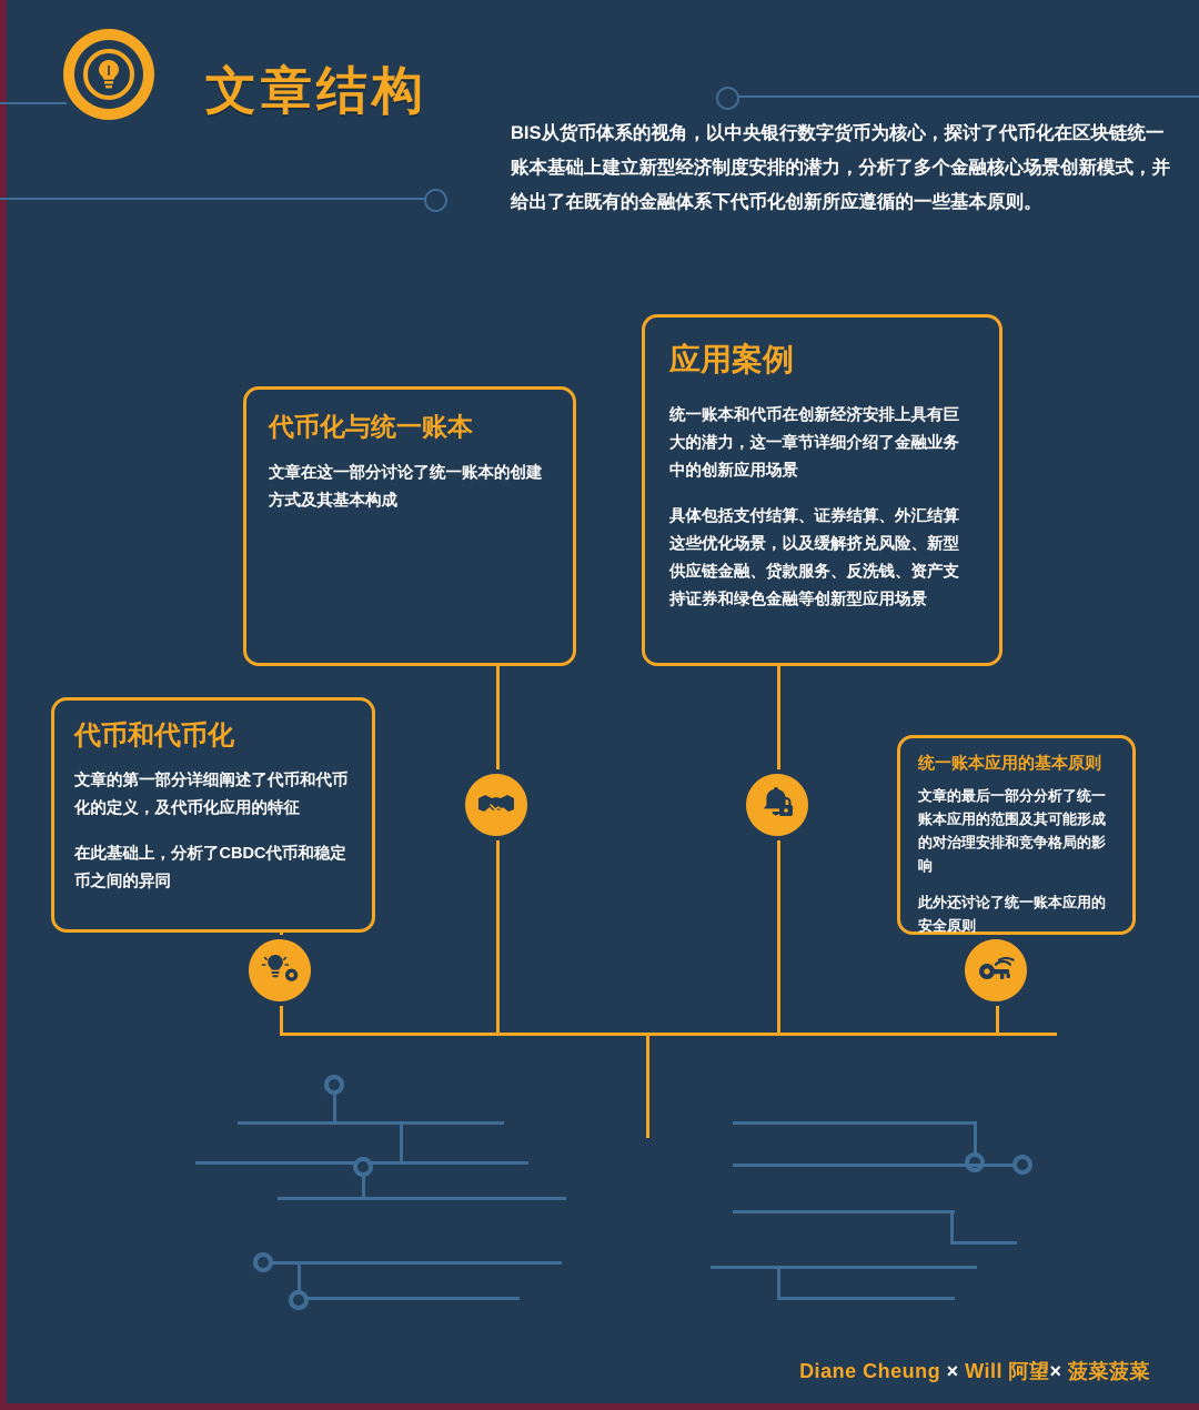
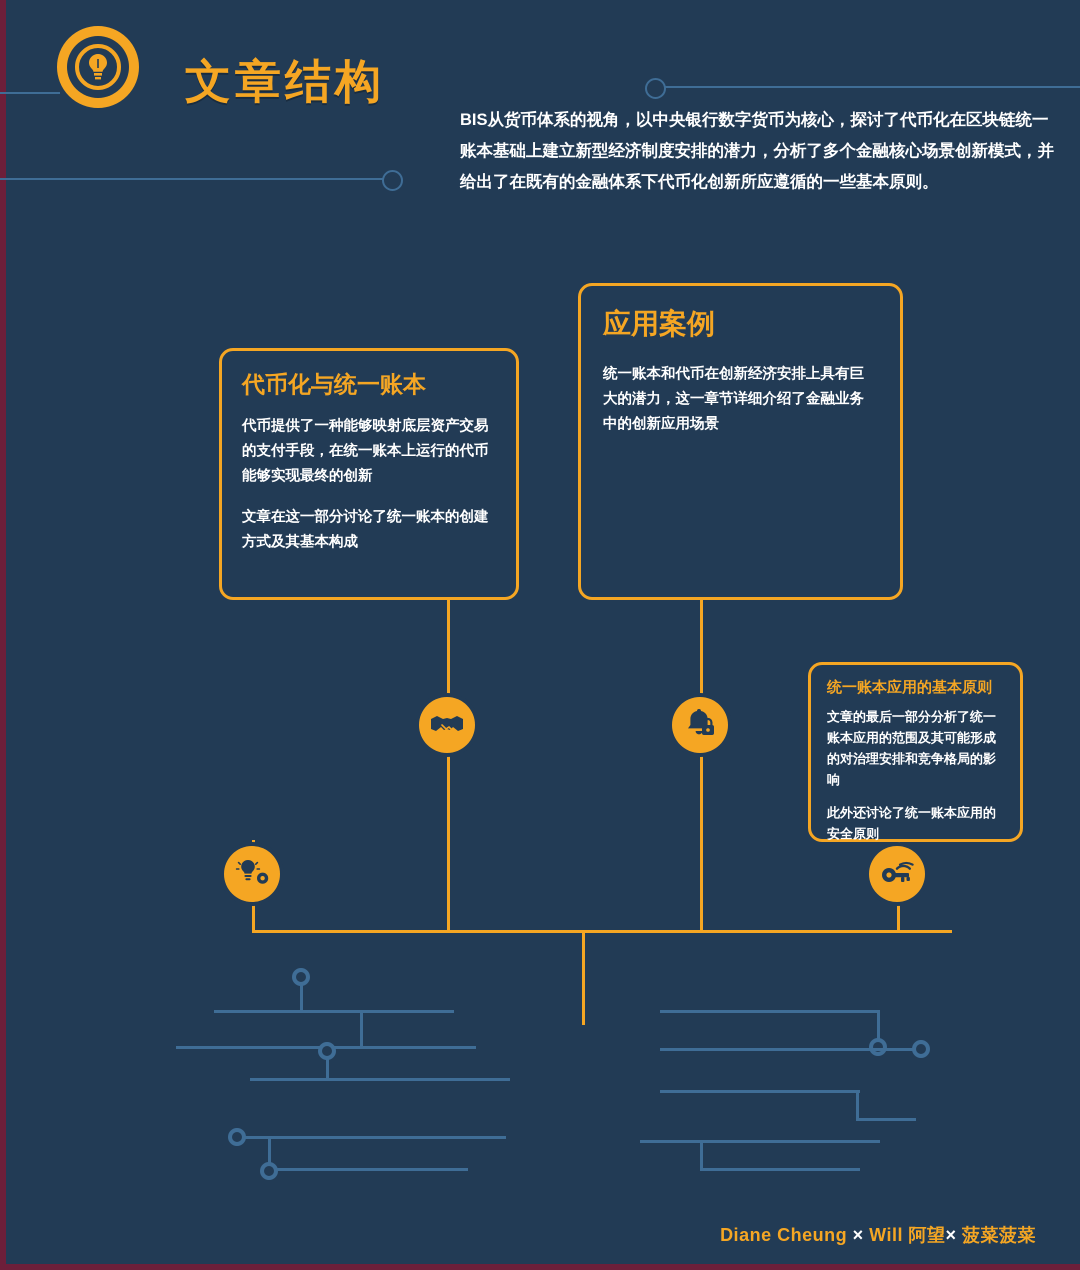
  文章结构
  BIS从货币体系的视角，以中央银行数字货币为核心，探讨了代币化在区块链统一账本基础上建立新型经济制度安排的潜力，分析了多个金融核心场景创新模式，并给出了在既有的金融体系下代币化创新所应遵循的一些基本原则。
  代币化与统一账本
+ 代币提供了一种能够映射底层资产交易的支付手段，在统一账本上运行的代币能够实现最终的创新
  文章在这一部分讨论了统一账本的创建方式及其基本构成
  应用案例
  统一账本和代币在创新经济安排上具有巨大的潜力，这一章节详细介绍了金融业务中的创新应用场景
- 具体包括支付结算、证券结算、外汇结算这些优化场景，以及缓解挤兑风险、新型供应链金融、贷款服务、反洗钱、资产支持证券和绿色金融等创新型应用场景
- 代币和代币化
- 文章的第一部分详细阐述了代币和代币化的定义，及代币化应用的特征
- 在此基础上，分析了CBDC代币和稳定币之间的异同
  统一账本应用的基本原则
  文章的最后一部分分析了统一账本应用的范围及其可能形成的对治理安排和竞争格局的影响
  此外还讨论了统一账本应用的安全原则
  Diane Cheung × Will 阿望× 菠菜菠菜
